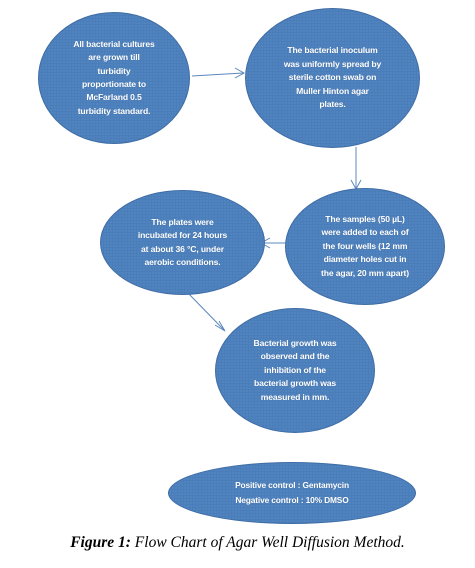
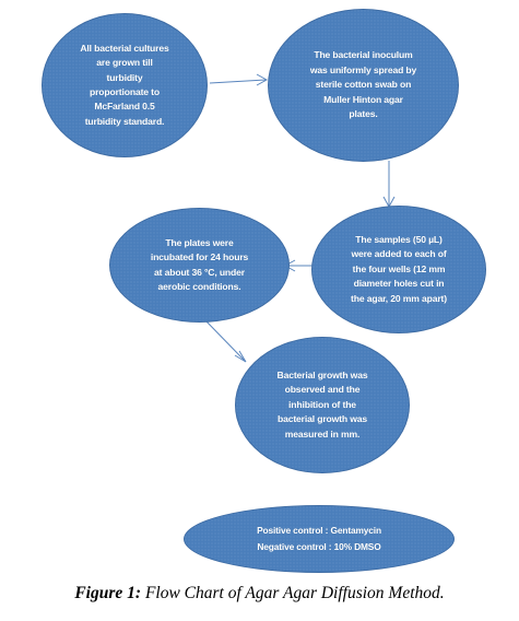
  All bacterial cultures
  are grown till
  turbidity
  proportionate to
  McFarland 0.5
  turbidity standard.
  The bacterial inoculum
  was uniformly spread by
  sterile cotton swab on
  Muller Hinton agar
  plates.
  The samples (50 µL)
  were added to each of
  the four wells (12 mm
  diameter holes cut in
  the agar, 20 mm apart)
  The plates were
  incubated for 24 hours
  at about 36 °C, under
  aerobic conditions.
  Bacterial growth was
  observed and the
  inhibition of the
  bacterial growth was
  measured in mm.
  Positive control : Gentamycin
  Negative control : 10% DMSO
- Figure 1: Flow Chart of Agar Well Diffusion Method.
+ Figure 1: Flow Chart of Agar Agar Diffusion Method.
